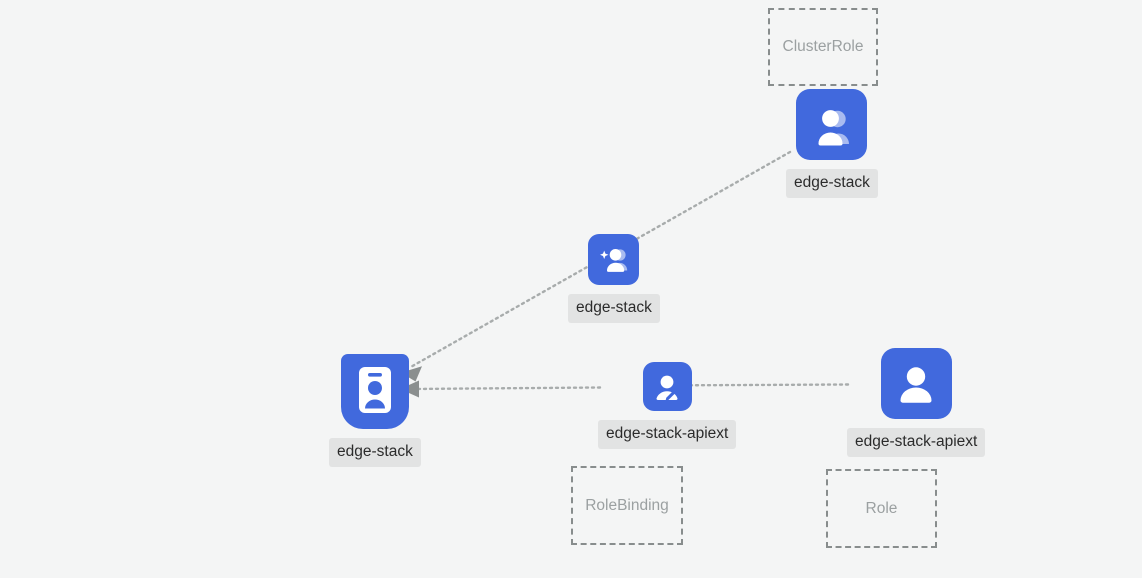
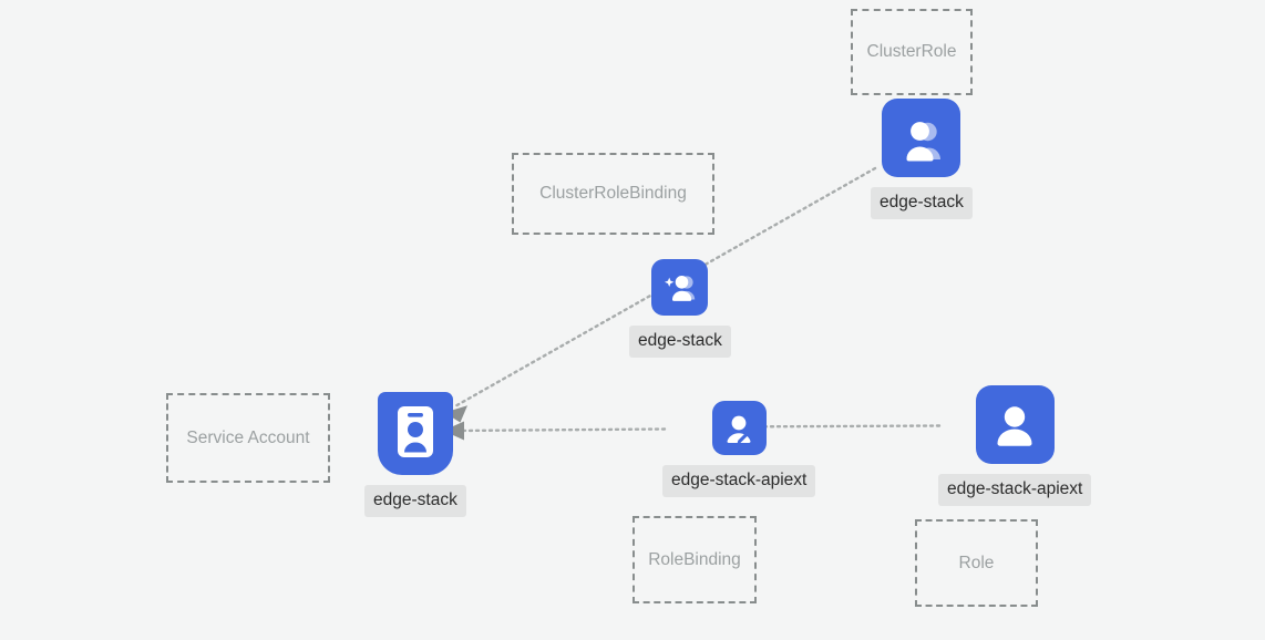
  ClusterRole
+ ClusterRoleBinding
+ Service Account
  RoleBinding
  Role
  edge-stack
  edge-stack
  edge-stack
  edge-stack-apiext
  edge-stack-apiext
